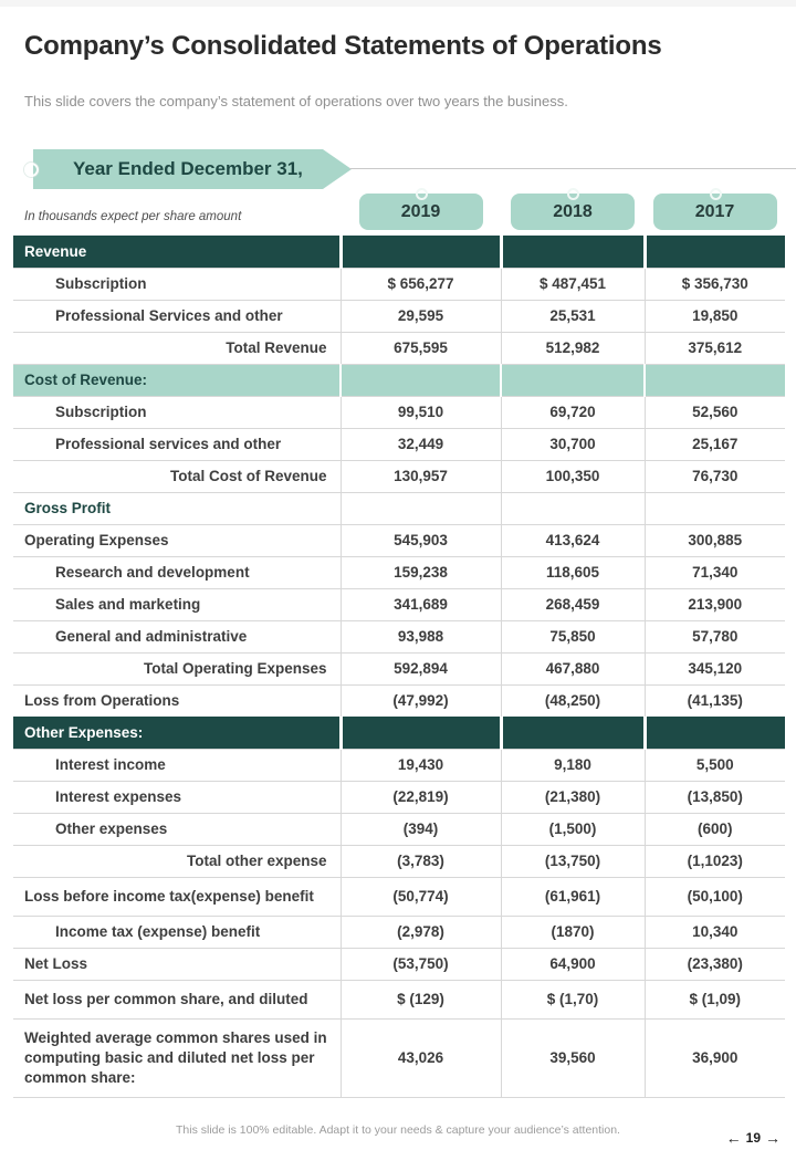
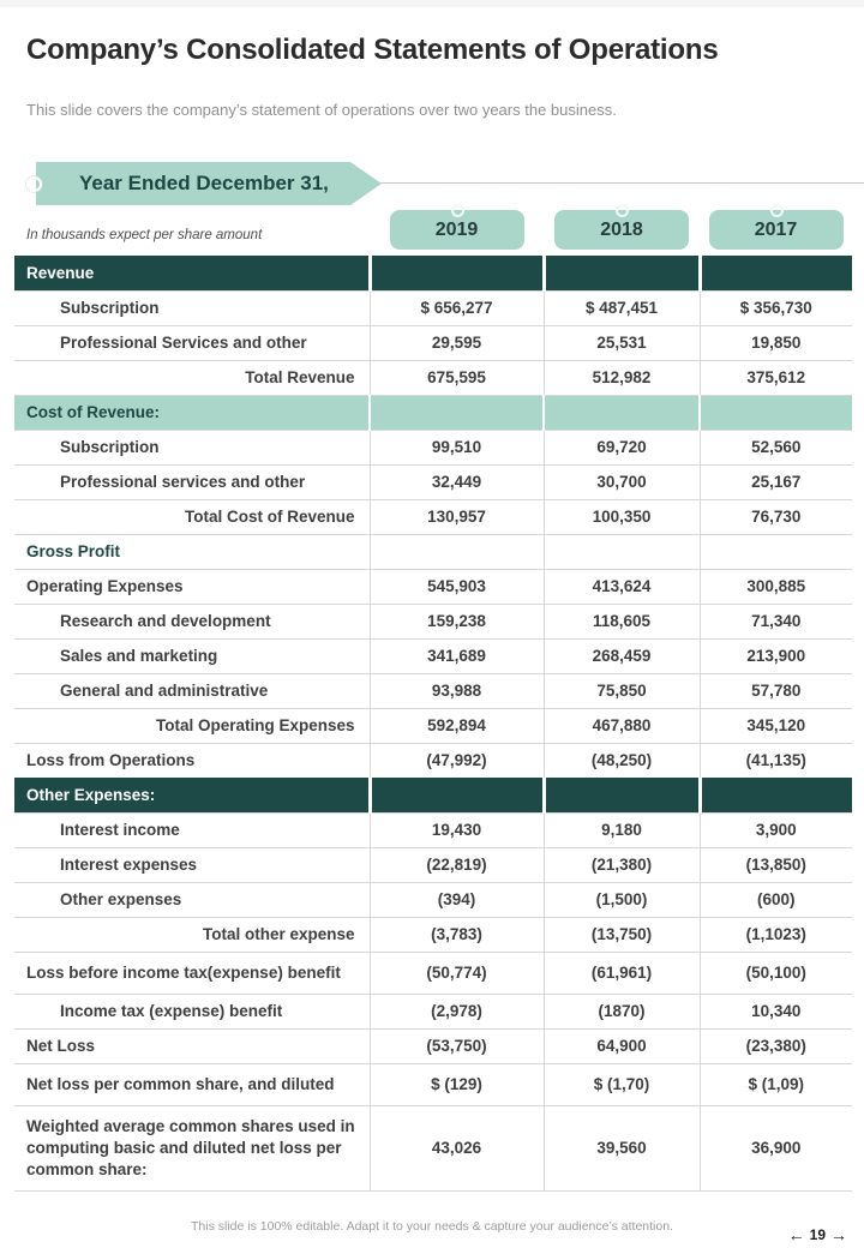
  Company’s Consolidated Statements of Operations
  This slide covers the company’s statement of operations over two years the business.
  Year Ended December 31,
  In thousands expect per share amount
  2019
  2018
  2017
  Revenue
  Subscription	$ 656,277	$ 487,451	$ 356,730
  Professional Services and other	29,595	25,531	19,850
  Total Revenue	675,595	512,982	375,612
  Cost of Revenue:
  Subscription	99,510	69,720	52,560
  Professional services and other	32,449	30,700	25,167
  Total Cost of Revenue	130,957	100,350	76,730
  Gross Profit
  Operating Expenses	545,903	413,624	300,885
  Research and development	159,238	118,605	71,340
  Sales and marketing	341,689	268,459	213,900
  General and administrative	93,988	75,850	57,780
  Total Operating Expenses	592,894	467,880	345,120
  Loss from Operations	(47,992)	(48,250)	(41,135)
  Other Expenses:
- Interest income	19,430	9,180	5,500
+ Interest income	19,430	9,180	3,900
  Interest expenses	(22,819)	(21,380)	(13,850)
  Other expenses	(394)	(1,500)	(600)
  Total other expense	(3,783)	(13,750)	(1,1023)
  Loss before income tax(expense) benefit	(50,774)	(61,961)	(50,100)
  Income tax (expense) benefit	(2,978)	(1870)	10,340
  Net Loss	(53,750)	64,900	(23,380)
  Net loss per common share, and diluted	$ (129)	$ (1,70)	$ (1,09)
  Weighted average common shares used in computing basic and diluted net loss per common share:	43,026	39,560	36,900
  This slide is 100% editable. Adapt it to your needs & capture your audience’s attention.
  ←
  19
  →
